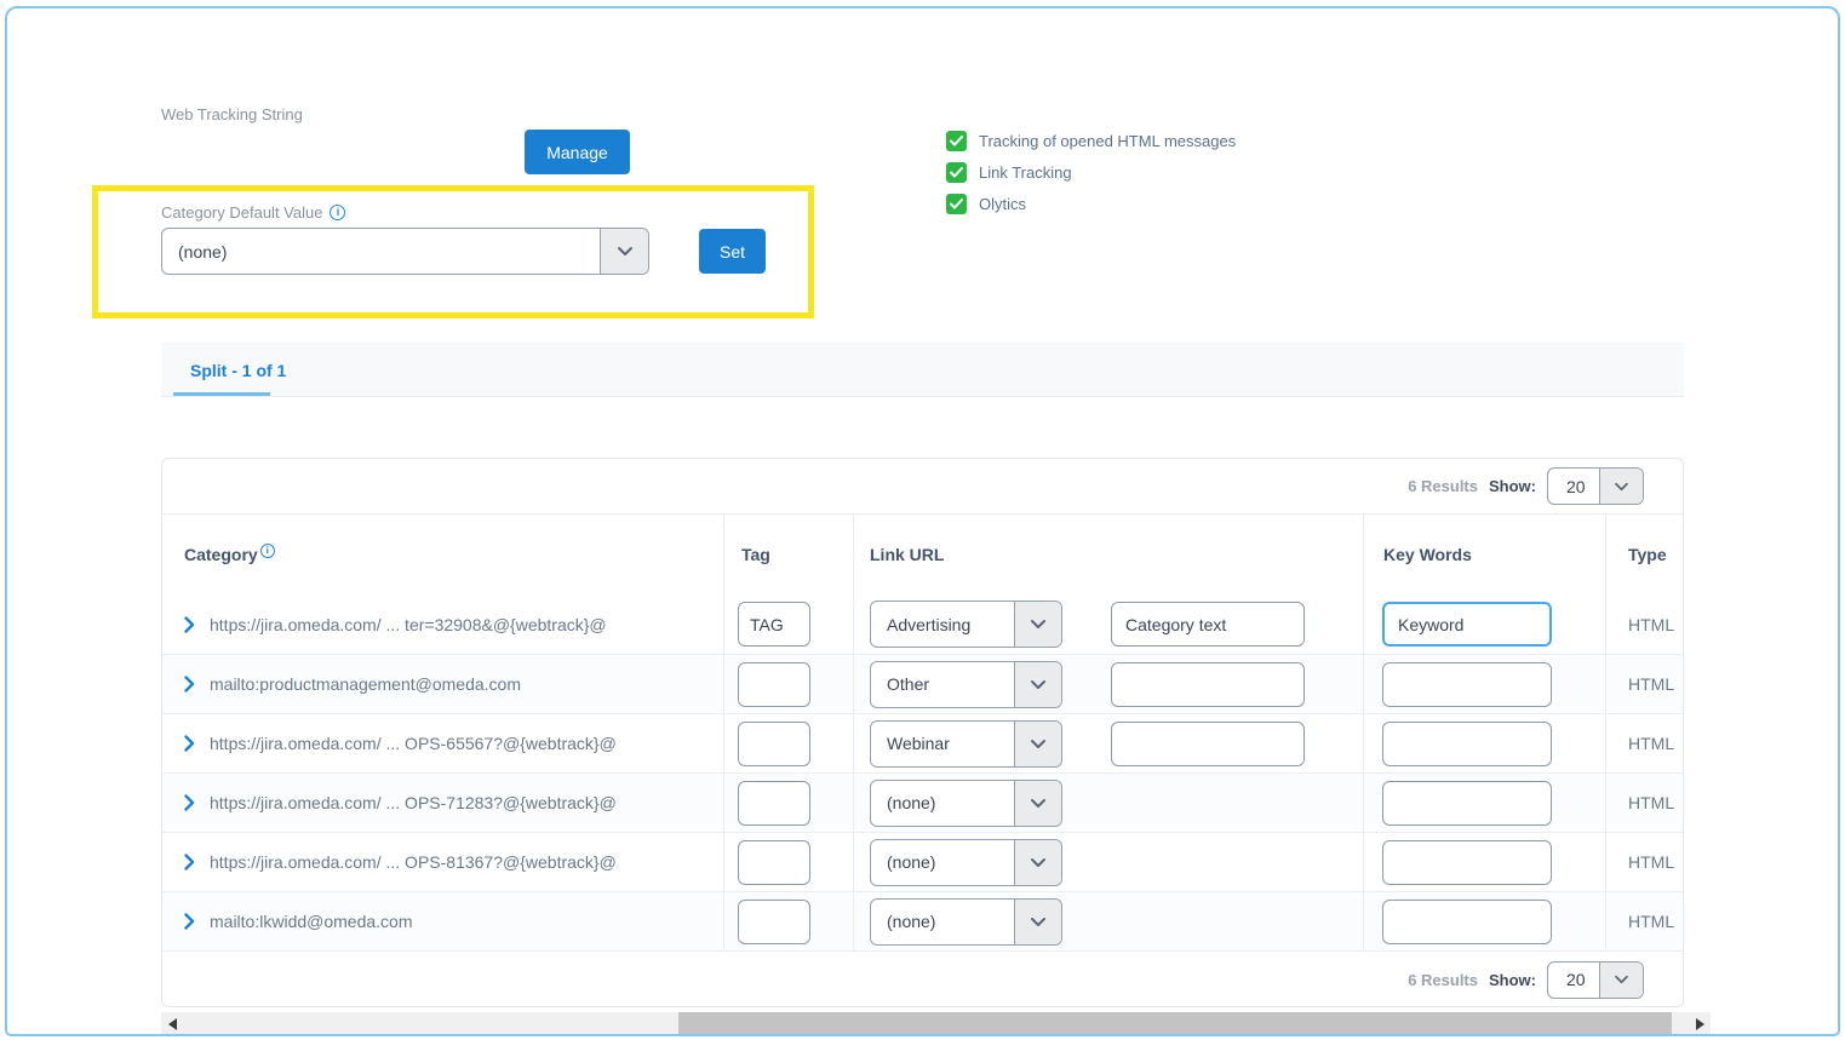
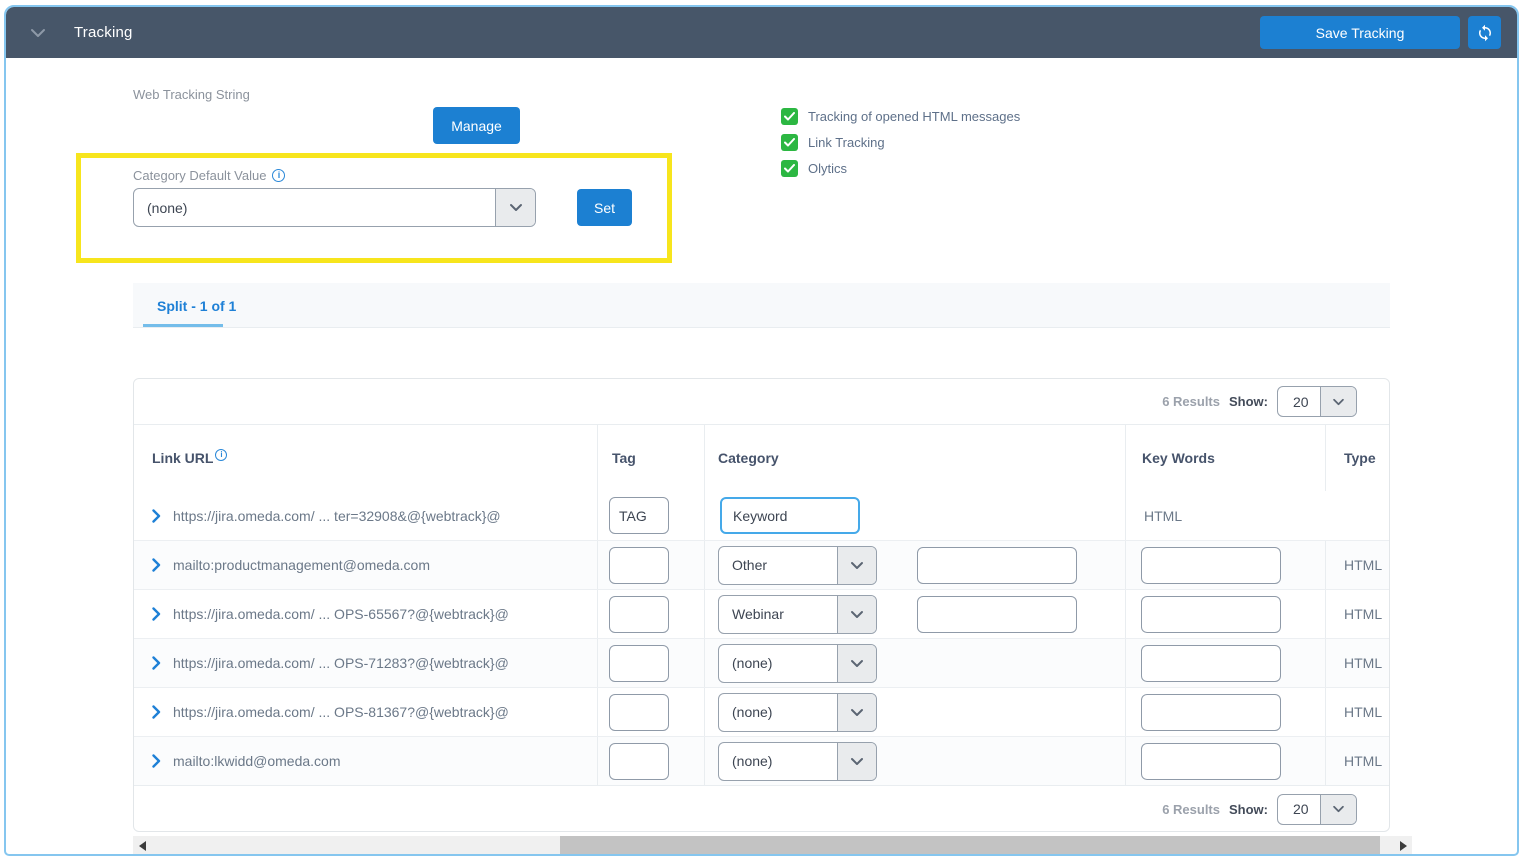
+ Tracking
+ Save Tracking
  Web Tracking String
  Manage
  Tracking of opened HTML messages
  Link Tracking
  Olytics
  Category Default Value
  i
  (none)
  Set
  Split - 1 of 1
  6 Results
  Show:
  20
- Category
+ Link URL
  i
  Tag
- Link URL
+ Category
  Key Words
  Type
  https://jira.omeda.com/ ... ter=32908&@{webtrack}@
  TAG
- Advertising
- Category text
  Keyword
  HTML
  mailto:productmanagement@omeda.com
  Other
  HTML
  https://jira.omeda.com/ ... OPS-65567?@{webtrack}@
  Webinar
  HTML
  https://jira.omeda.com/ ... OPS-71283?@{webtrack}@
  (none)
  HTML
  https://jira.omeda.com/ ... OPS-81367?@{webtrack}@
  (none)
  HTML
  mailto:lkwidd@omeda.com
  (none)
  HTML
  6 Results
  Show:
  20
